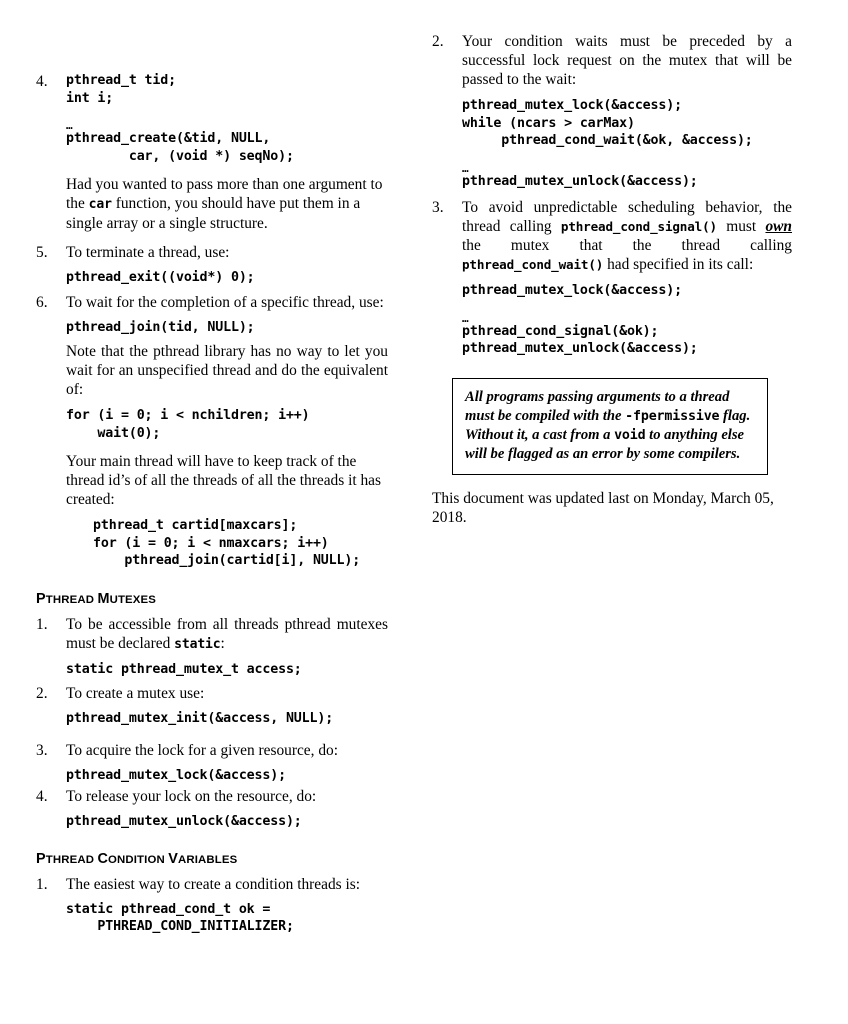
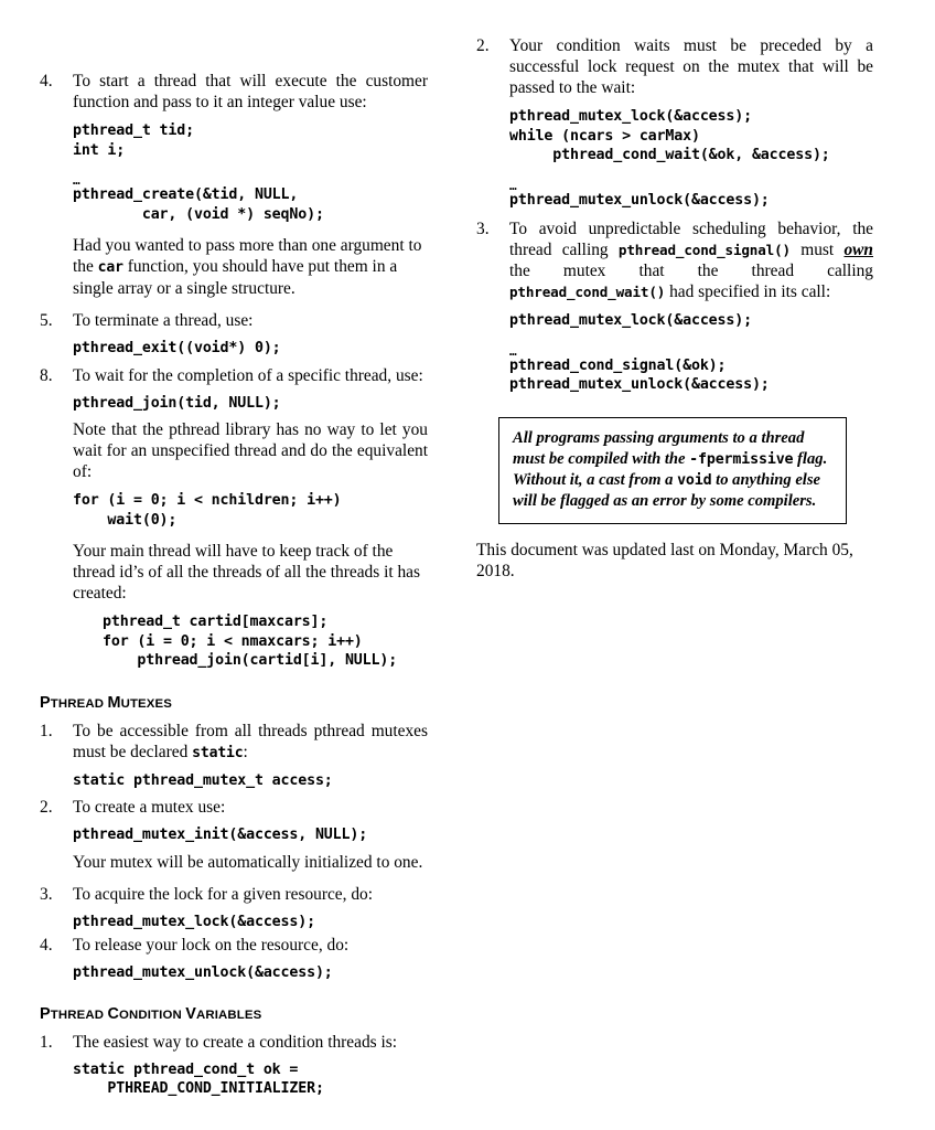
  4.
+ To start a thread that will execute the customer function and pass to it an integer value use:
  pthread_t tid;
  int i;
  …
  pthread_create(&tid, NULL,
  car, (void *) seqNo);
  Had you wanted to pass more than one argument to the car function, you should have put them in a single array or a single structure.
  5.
  To terminate a thread, use:
  pthread_exit((void*) 0);
- 6.
+ 8.
  To wait for the completion of a specific thread, use:
  pthread_join(tid, NULL);
  Note that the pthread library has no way to let you wait for an unspecified thread and do the equivalent of:
  for (i = 0; i < nchildren; i++)
  wait(0);
  Your main thread will have to keep track of the thread id’s of all the threads of all the threads it has created:
  pthread_t cartid[maxcars];
  for (i = 0; i < nmaxcars; i++)
  pthread_join(cartid[i], NULL);
  PTHREAD MUTEXES
  1.
  To be accessible from all threads pthread mutexes must be declared static:
  static pthread_mutex_t access;
  2.
  To create a mutex use:
  pthread_mutex_init(&access, NULL);
+ Your mutex will be automatically initialized to one.
  3.
  To acquire the lock for a given resource, do:
  pthread_mutex_lock(&access);
  4.
  To release your lock on the resource, do:
  pthread_mutex_unlock(&access);
  PTHREAD CONDITION VARIABLES
  1.
  The easiest way to create a condition threads is:
  static pthread_cond_t ok =
  PTHREAD_COND_INITIALIZER;
  2.
  Your condition waits must be preceded by a successful lock request on the mutex that will be passed to the wait:
  pthread_mutex_lock(&access);
  while (ncars > carMax)
  pthread_cond_wait(&ok, &access);
  …
  pthread_mutex_unlock(&access);
  3.
  To avoid unpredictable scheduling behavior, the thread calling pthread_cond_signal() must own the mutex that the thread calling pthread_cond_wait() had specified in its call:
  pthread_mutex_lock(&access);
  …
  pthread_cond_signal(&ok);
  pthread_mutex_unlock(&access);
  All programs passing arguments to a thread must be compiled with the -fpermissive flag.
  Without it, a cast from a void to anything else will be flagged as an error by some compilers.
  This document was updated last on Monday, March 05, 2018.
